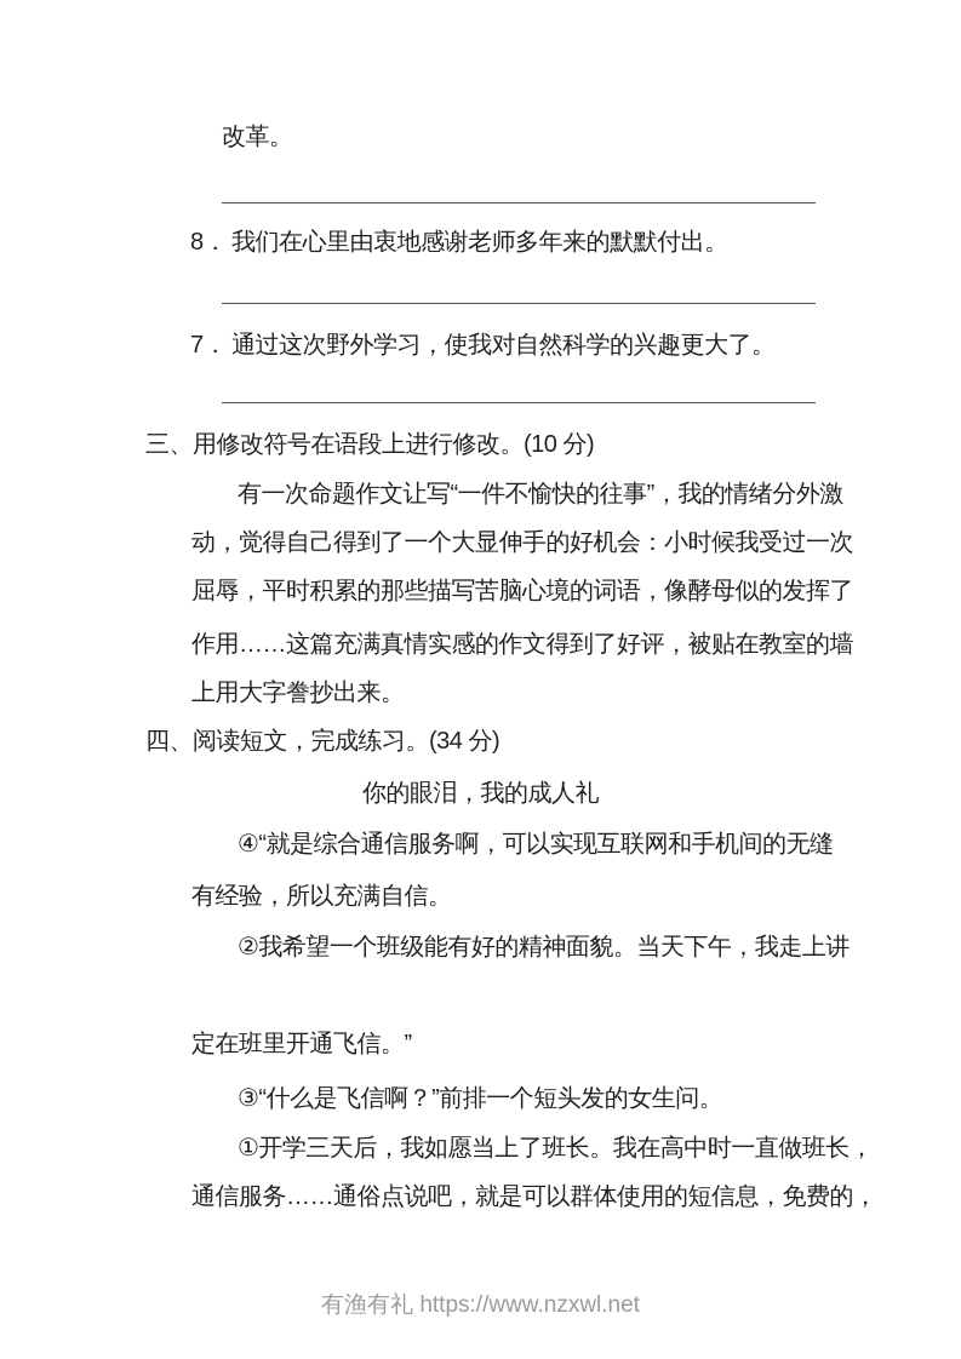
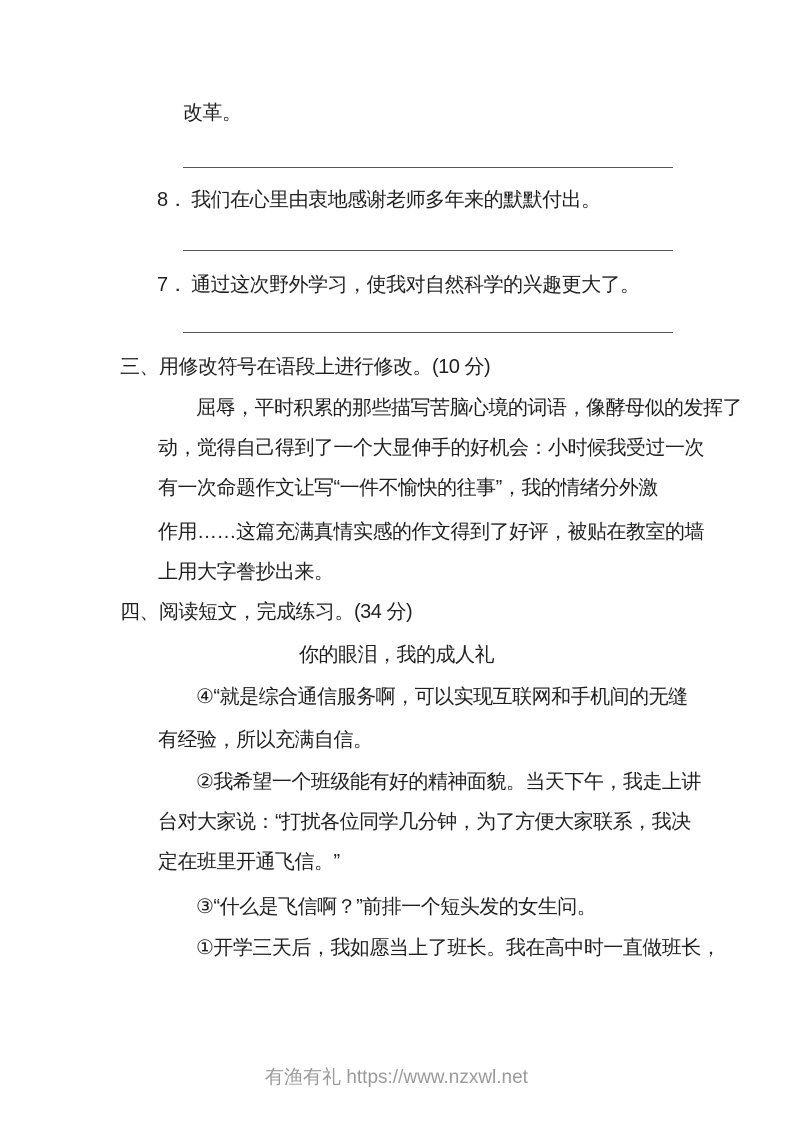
  改革。
  8． 我们在心里由衷地感谢老师多年来的默默付出。
  7． 通过这次野外学习，使我对自然科学的兴趣更大了。
  三、用修改符号在语段上进行修改。(10 分)
- 有一次命题作文让写“一件不愉快的往事”，我的情绪分外激
+ 屈辱，平时积累的那些描写苦脑心境的词语，像酵母似的发挥了
  动，觉得自己得到了一个大显伸手的好机会：小时候我受过一次
- 屈辱，平时积累的那些描写苦脑心境的词语，像酵母似的发挥了
+ 有一次命题作文让写“一件不愉快的往事”，我的情绪分外激
  作用……这篇充满真情实感的作文得到了好评，被贴在教室的墙
  上用大字誊抄出来。
  四、阅读短文，完成练习。(34 分)
  你的眼泪，我的成人礼
  ④“就是综合通信服务啊，可以实现互联网和手机间的无缝
  有经验，所以充满自信。
  ②我希望一个班级能有好的精神面貌。当天下午，我走上讲
+ 台对大家说：“打扰各位同学几分钟，为了方便大家联系，我决
  定在班里开通飞信。”
  ③“什么是飞信啊？”前排一个短头发的女生问。
  ①开学三天后，我如愿当上了班长。我在高中时一直做班长，
- 通信服务……通俗点说吧，就是可以群体使用的短信息，免费的，
  有渔有礼 https://www.nzxwl.net
